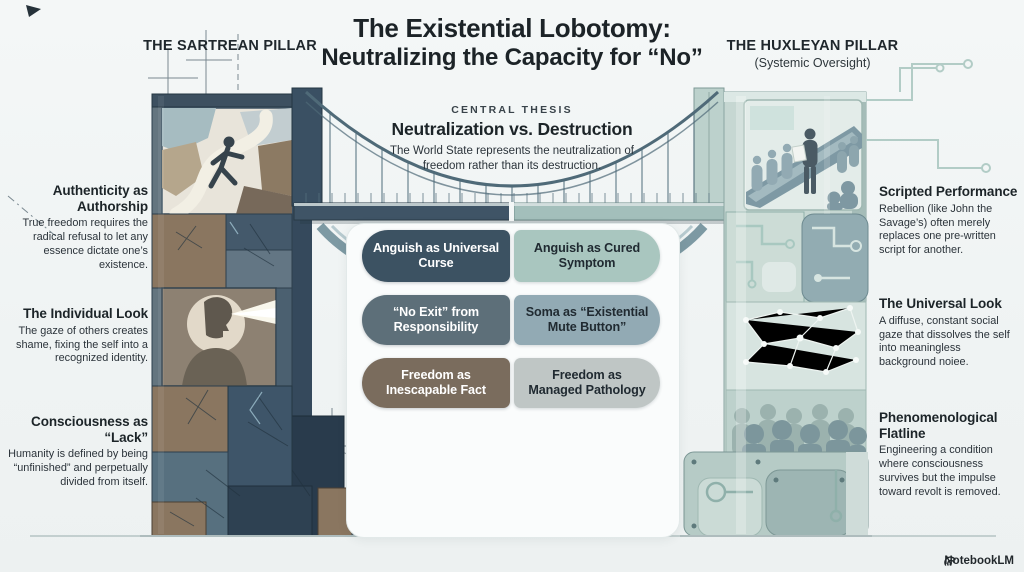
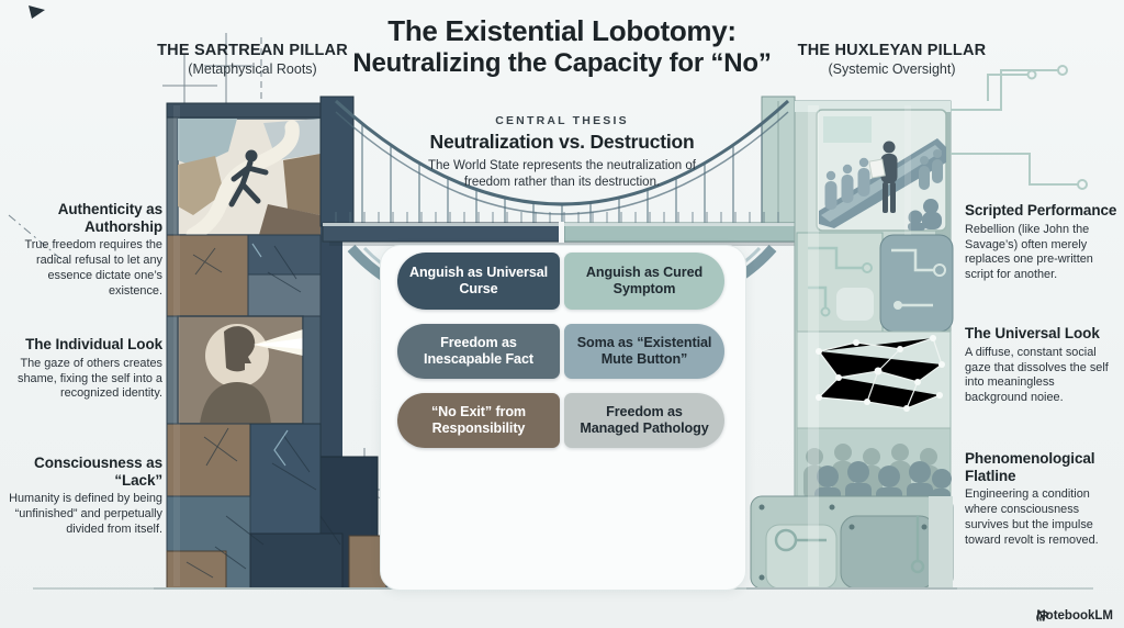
  The Existential Lobotomy:
  Neutralizing the Capacity for “No”
  THE SARTREAN PILLAR
+ (Metaphysical Roots)
  THE HUXLEYAN PILLAR
  (Systemic Oversight)
  CENTRAL THESIS
  Neutralization vs. Destruction
  The World State represents the neutralization of freedom rather than its destruction.
  Anguish as Universal Curse
  Anguish as Cured Symptom
- “No Exit” from Responsibility
+ Freedom as Inescapable Fact
  Soma as “Existential Mute Button”
- Freedom as Inescapable Fact
+ “No Exit” from Responsibility
  Freedom as Managed Pathology
  Authenticity as Authorship
  True freedom requires the radical refusal to let any essence dictate one’s existence.
  The Individual Look
  The gaze of others creates shame, fixing the self into a recognized identity.
  Consciousness as “Lack”
  Humanity is defined by being “unfinished” and perpetually divided from itself.
  Scripted Performance
  Rebellion (like John the Savage’s) often merely replaces one pre-written script for another.
  The Universal Look
  A diffuse, constant social gaze that dissolves the self into meaningless background noiee.
  Phenomenological Flatline
  Engineering a condition where consciousness survives but the impulse toward revolt is removed.
  otebookLM
